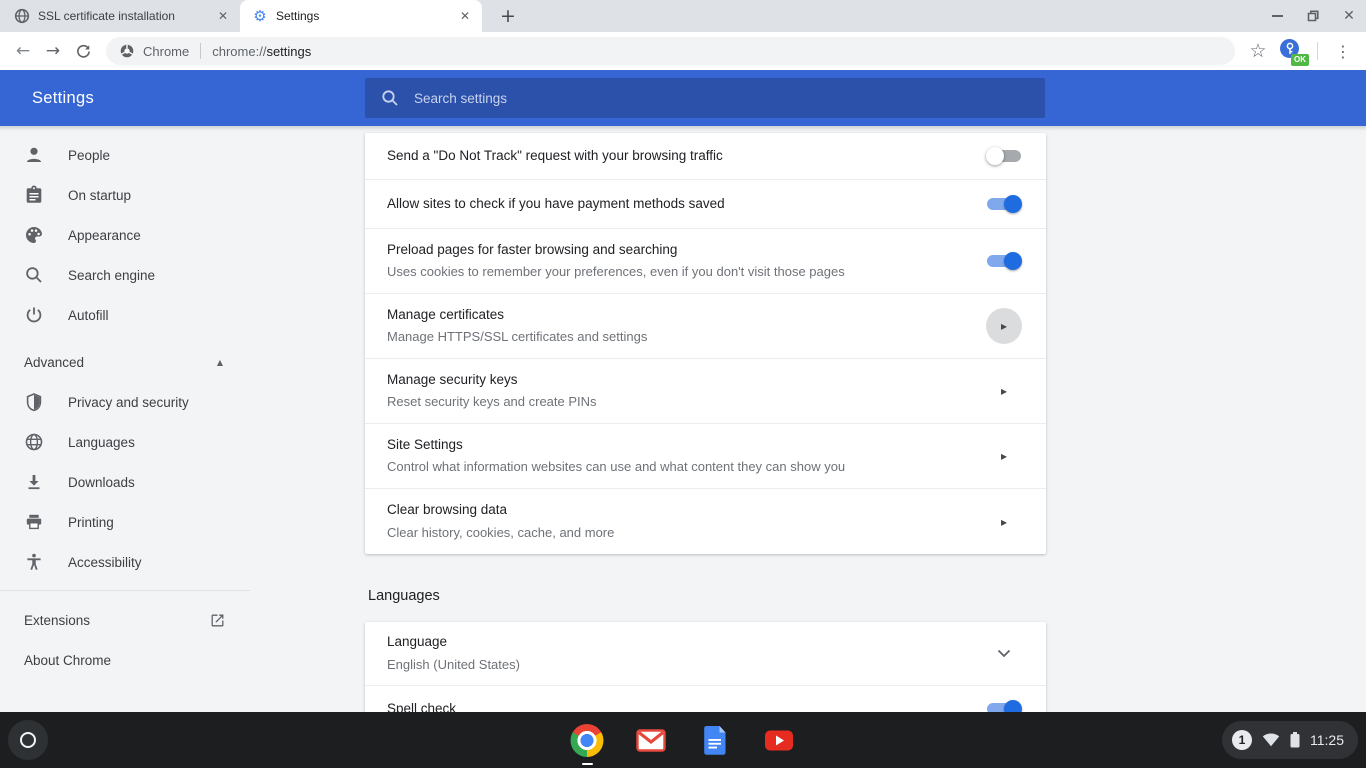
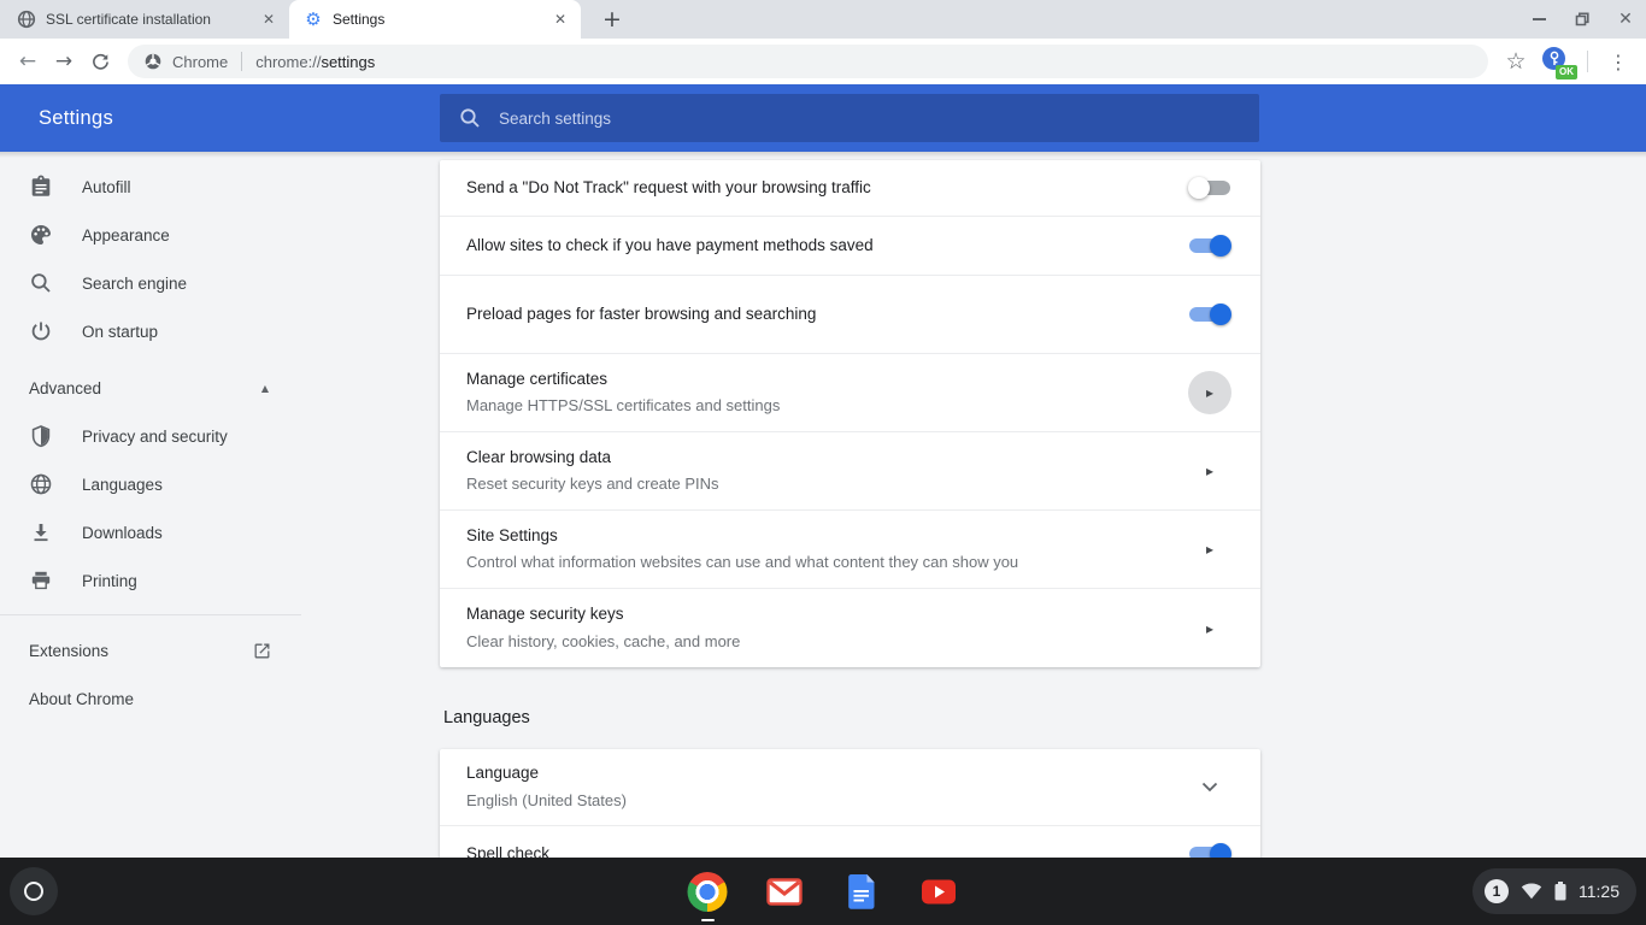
  SSL certificate installation
  ✕
  ⚙
  Settings
  ✕
  +
  ✕
  ←
  →
  Chrome
  chrome://
  settings
  ☆
  OK
  ⋮
  Settings
  Search settings
- People
- On startup
+ Autofill
  Appearance
  Search engine
- Autofill
+ On startup
  Advanced
  ▲
  Privacy and security
  Languages
  Downloads
  Printing
- Accessibility
  Extensions
  About Chrome
  Send a "Do Not Track" request with your browsing traffic
  Allow sites to check if you have payment methods saved
  Preload pages for faster browsing and searching
- Uses cookies to remember your preferences, even if you don't visit those pages
  Manage certificates
  Manage HTTPS/SSL certificates and settings
  ▸
- Manage security keys
+ Clear browsing data
  Reset security keys and create PINs
  ▸
  Site Settings
  Control what information websites can use and what content they can show you
  ▸
- Clear browsing data
+ Manage security keys
  Clear history, cookies, cache, and more
  ▸
  Languages
  Language
  English (United States)
  Spell check
  1
  11:25
